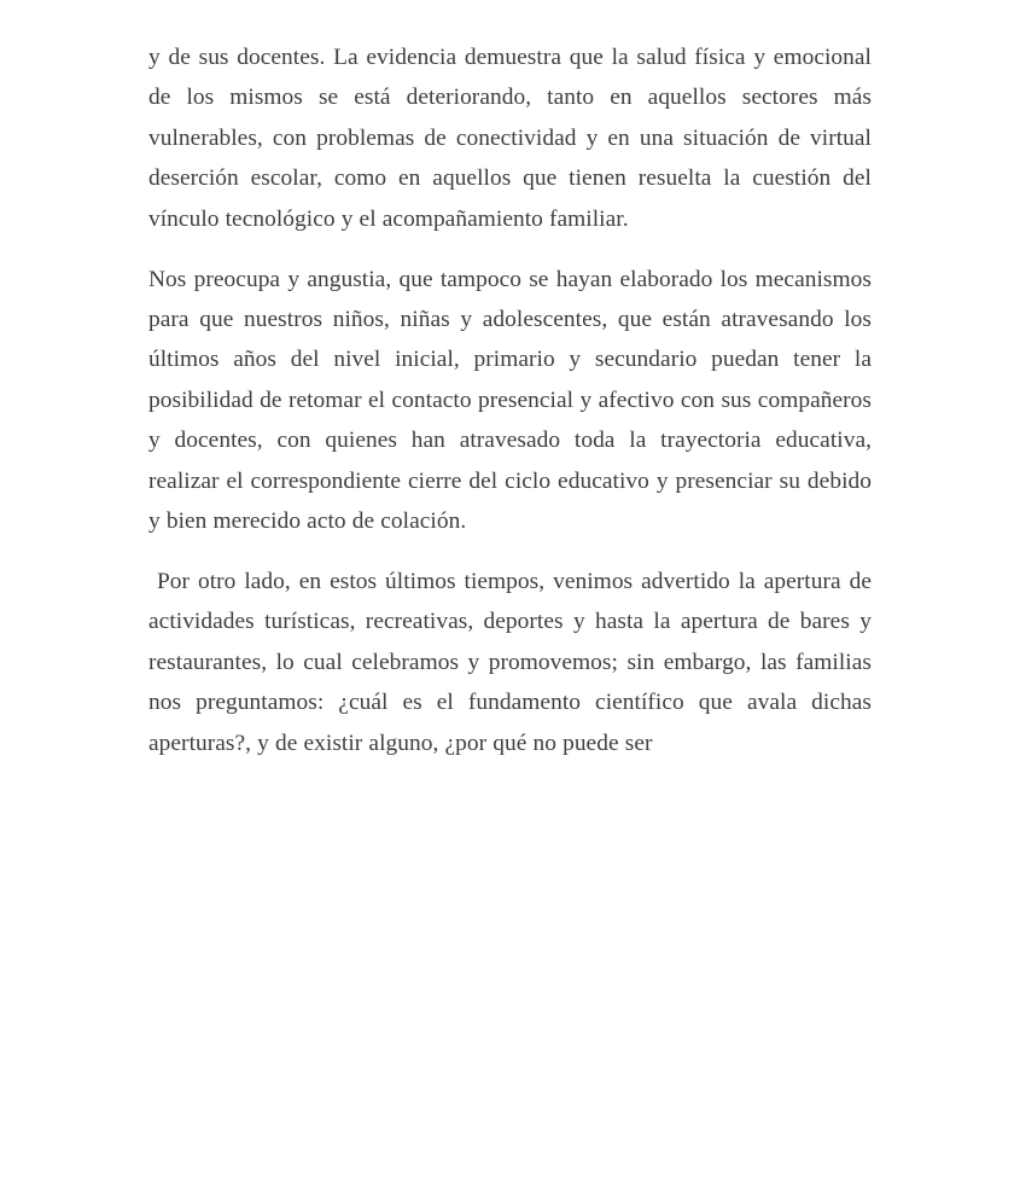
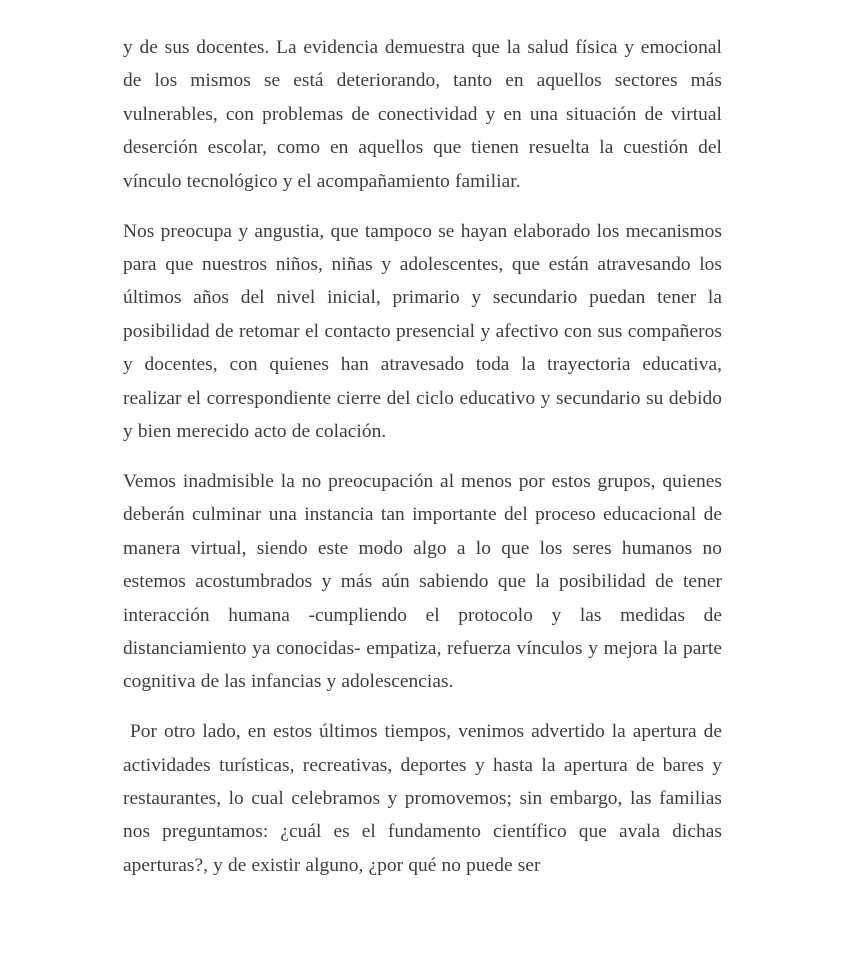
  y de sus docentes. La evidencia demuestra que la salud física y emocional de los mismos se está deteriorando, tanto en aquellos sectores más vulnerables, con problemas de conectividad y en una situación de virtual deserción escolar, como en aquellos que tienen resuelta la cuestión del vínculo tecnológico y el acompañamiento familiar.
- Nos preocupa y angustia, que tampoco se hayan elaborado los mecanismos para que nuestros niños, niñas y adolescentes, que están atravesando los últimos años del nivel inicial, primario y secundario puedan tener la posibilidad de retomar el contacto presencial y afectivo con sus compañeros y docentes, con quienes han atravesado toda la trayectoria educativa, realizar el correspondiente cierre del ciclo educativo y presenciar su debido y bien merecido acto de colación.
+ Nos preocupa y angustia, que tampoco se hayan elaborado los mecanismos para que nuestros niños, niñas y adolescentes, que están atravesando los últimos años del nivel inicial, primario y secundario puedan tener la posibilidad de retomar el contacto presencial y afectivo con sus compañeros y docentes, con quienes han atravesado toda la trayectoria educativa, realizar el correspondiente cierre del ciclo educativo y secundario su debido y bien merecido acto de colación.
+ Vemos inadmisible la no preocupación al menos por estos grupos, quienes deberán culminar una instancia tan importante del proceso educacional de manera virtual, siendo este modo algo a lo que los seres humanos no estemos acostumbrados y más aún sabiendo que la posibilidad de tener interacción humana -cumpliendo el protocolo y las medidas de distanciamiento ya conocidas- empatiza, refuerza vínculos y mejora la parte cognitiva de las infancias y adolescencias.
  Por otro lado, en estos últimos tiempos, venimos advertido la apertura de actividades turísticas, recreativas, deportes y hasta la apertura de bares y restaurantes, lo cual celebramos y promovemos; sin embargo, las familias nos preguntamos: ¿cuál es el fundamento científico que avala dichas aperturas?, y de existir alguno, ¿por qué no puede ser
